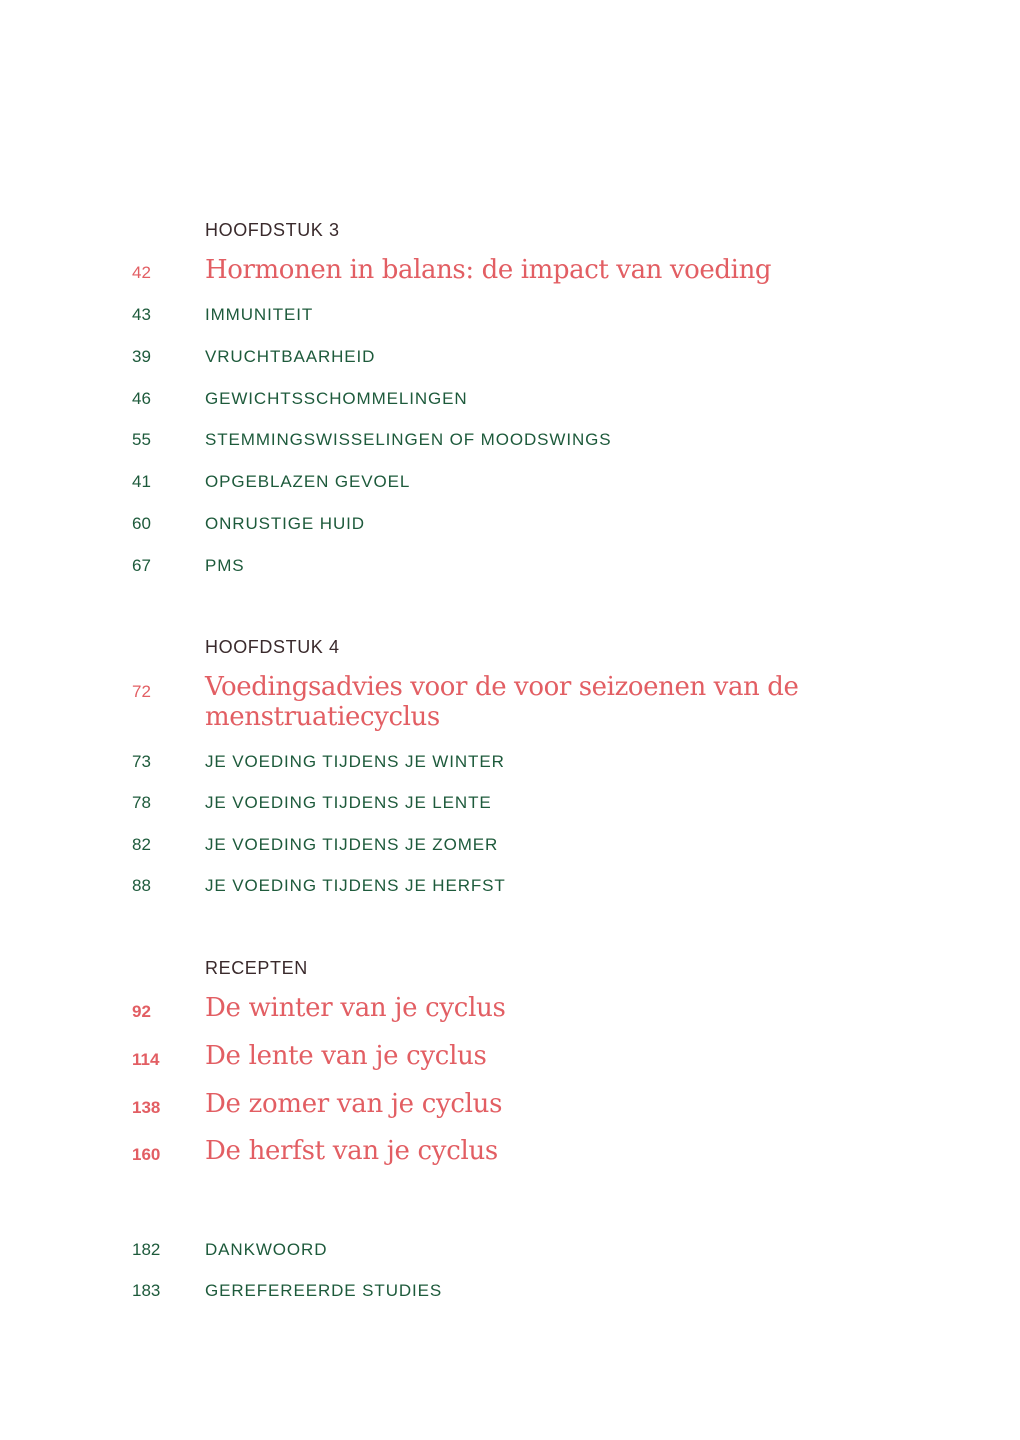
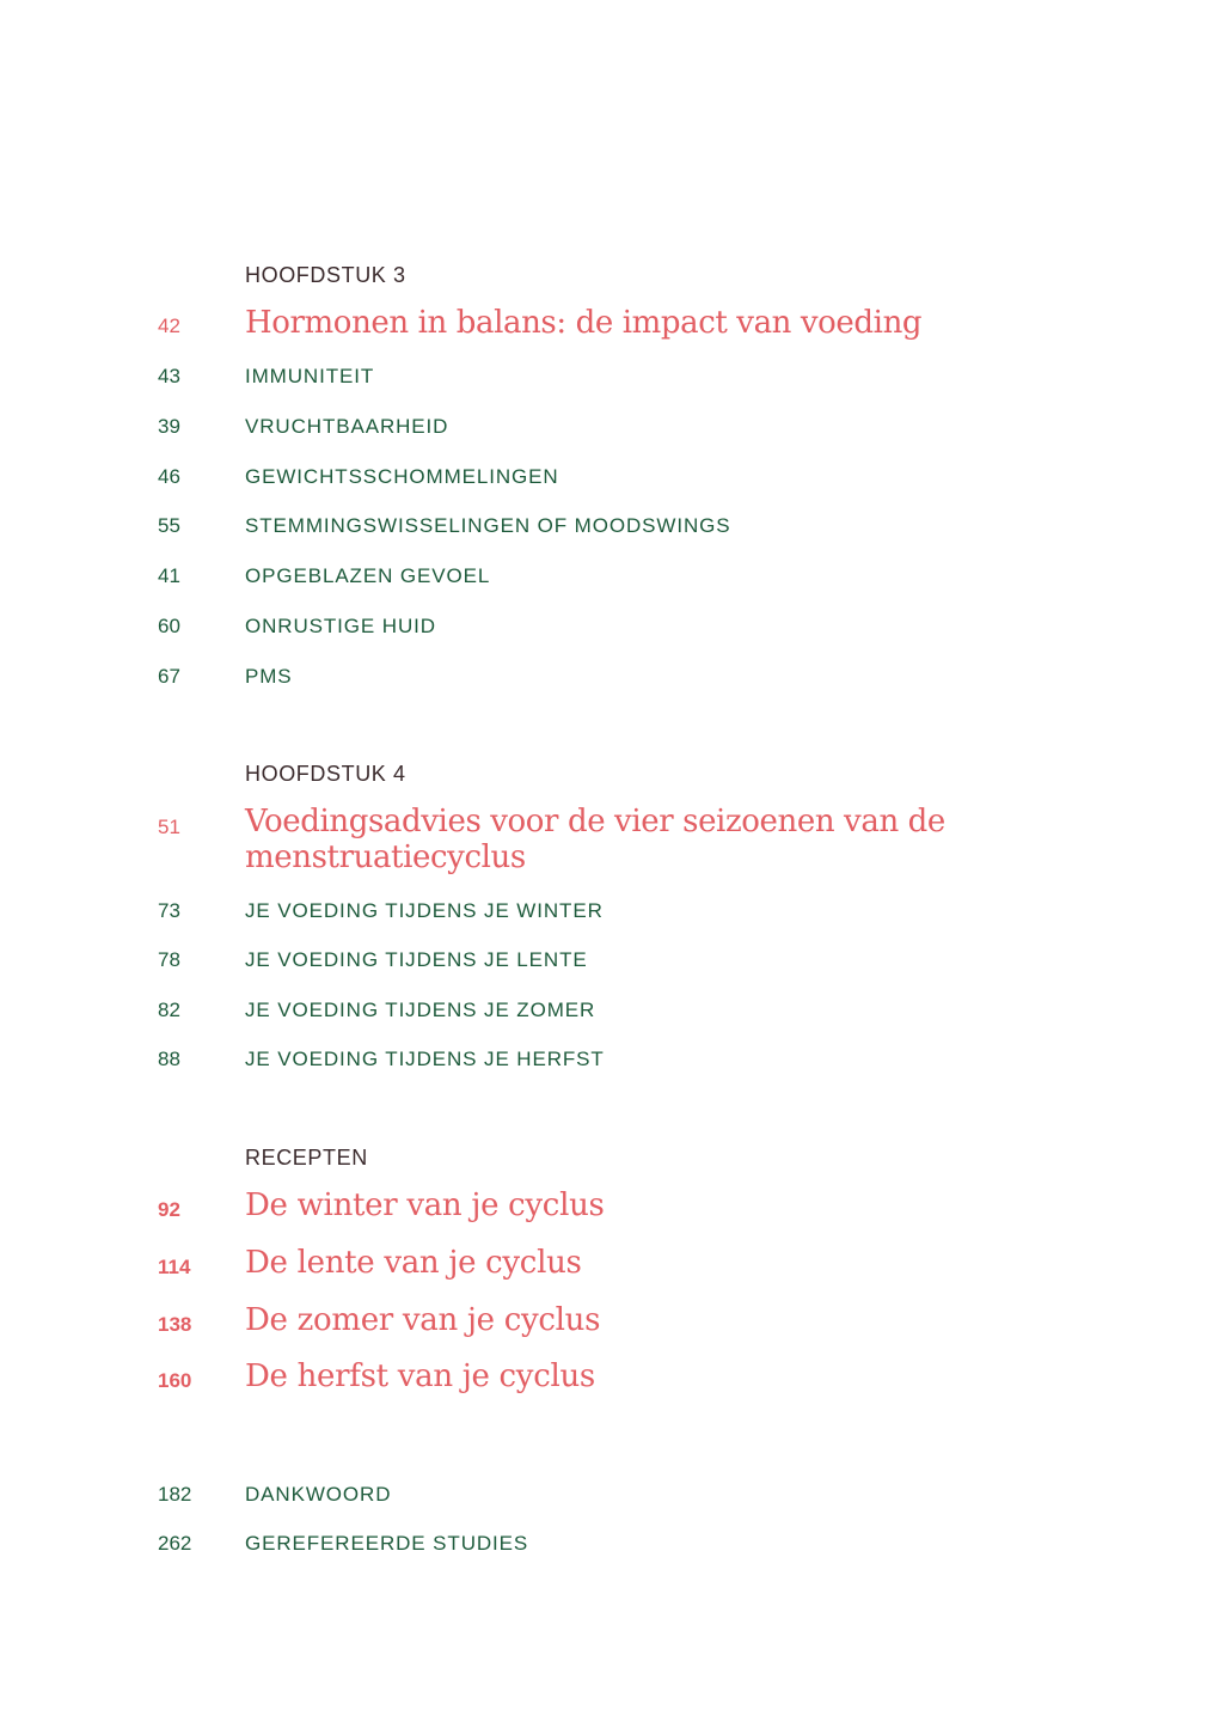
  HOOFDSTUK 3
  42
  Hormonen in balans: de impact van voeding
  43
  IMMUNITEIT
  39
  VRUCHTBAARHEID
  46
  GEWICHTSSCHOMMELINGEN
  55
  STEMMINGSWISSELINGEN OF MOODSWINGS
  41
  OPGEBLAZEN GEVOEL
  60
  ONRUSTIGE HUID
  67
  PMS
  HOOFDSTUK 4
- 72
+ 51
- Voedingsadvies voor de voor seizoenen van de
+ Voedingsadvies voor de vier seizoenen van de
  menstruatiecyclus
  73
  JE VOEDING TIJDENS JE WINTER
  78
  JE VOEDING TIJDENS JE LENTE
  82
  JE VOEDING TIJDENS JE ZOMER
  88
  JE VOEDING TIJDENS JE HERFST
  RECEPTEN
  92
  De winter van je cyclus
  114
  De lente van je cyclus
  138
  De zomer van je cyclus
  160
  De herfst van je cyclus
  182
  DANKWOORD
- 183
+ 262
  GEREFEREERDE STUDIES
